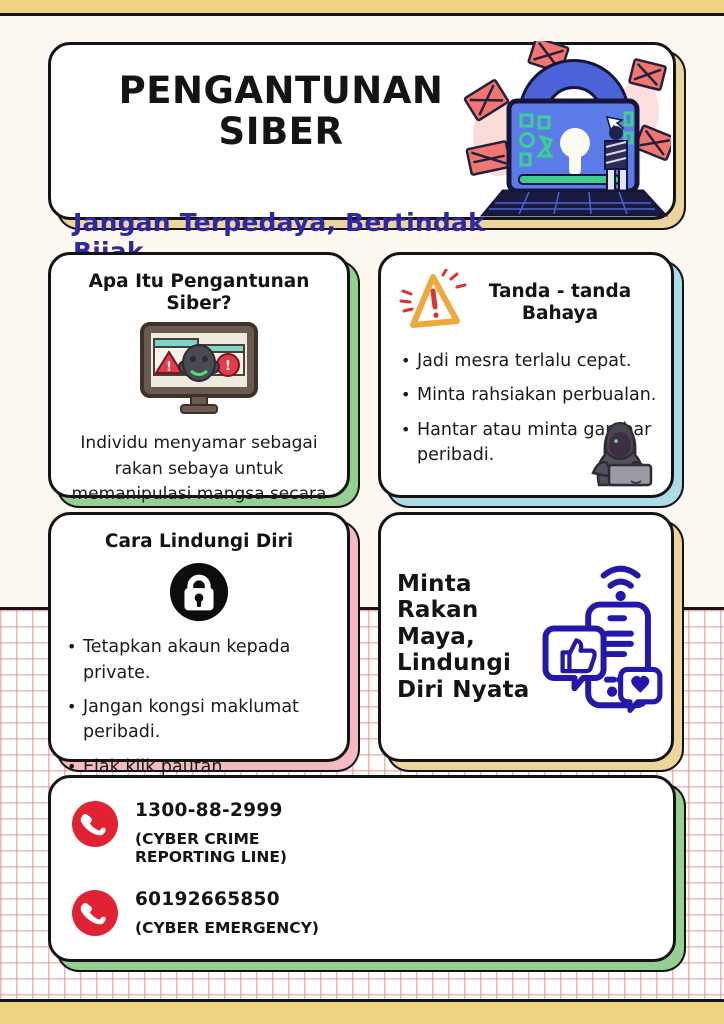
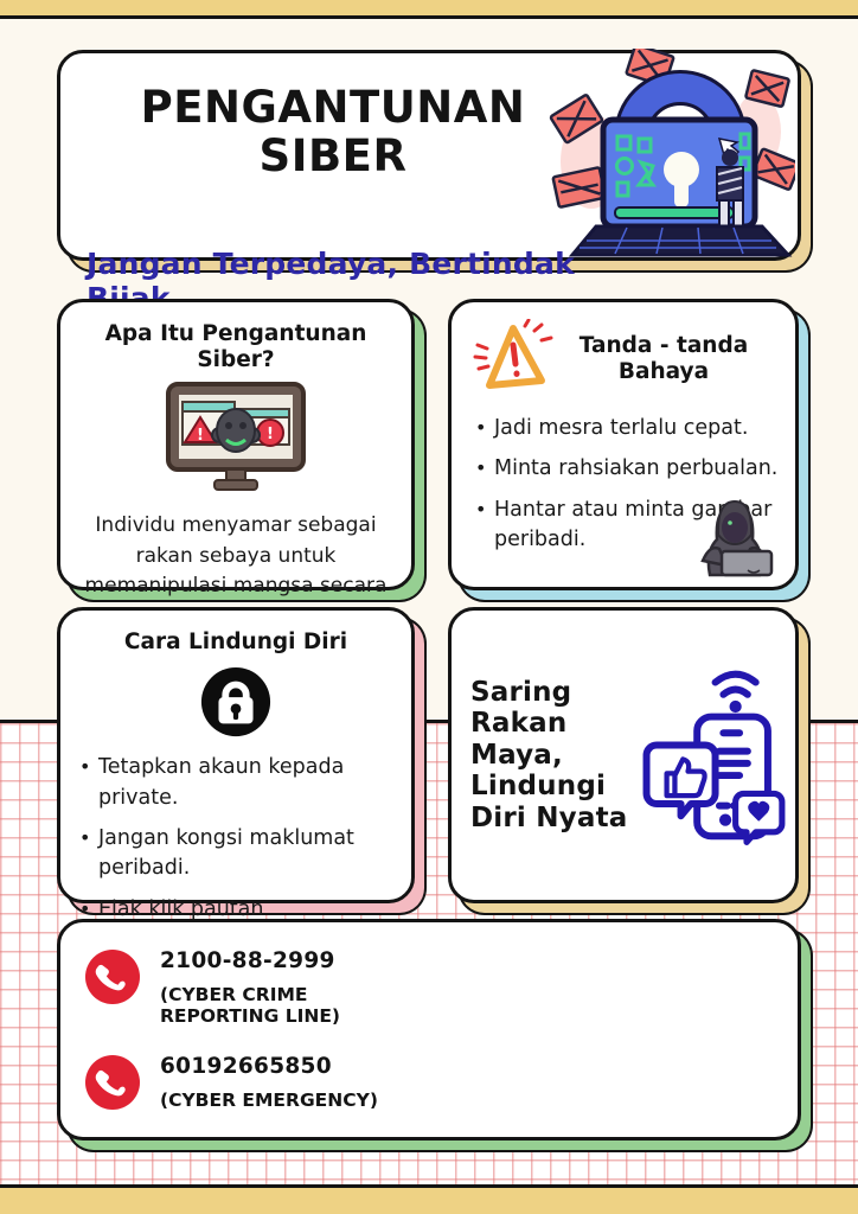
  PENGANTUNAN
  SIBER
  Jangan Terpedaya, Bertindak
  Apa Itu Pengantunan Siber?
  !
  !
  Individu menyamar sebagai rakan sebaya untuk memanipulasi mangsa secara
  Tanda - tanda Bahaya
  Jadi mesra terlalu cepat.
  Minta rahsiakan perbualan.
  Hantar atau minta gaar peribadi.
  Cara Lindungi Diri
  Tetapkan akaun kepada private.
  Jangan kongsi maklumat peribadi.
- Minta Rakan Maya, Lindungi Diri Nyata
+ Saring Rakan Maya, Lindungi Diri Nyata
- 1300-88-2999
+ 2100-88-2999
  (CYBER CRIME REPORTING LINE)
  60192665850
  (CYBER EMERGENCY)
